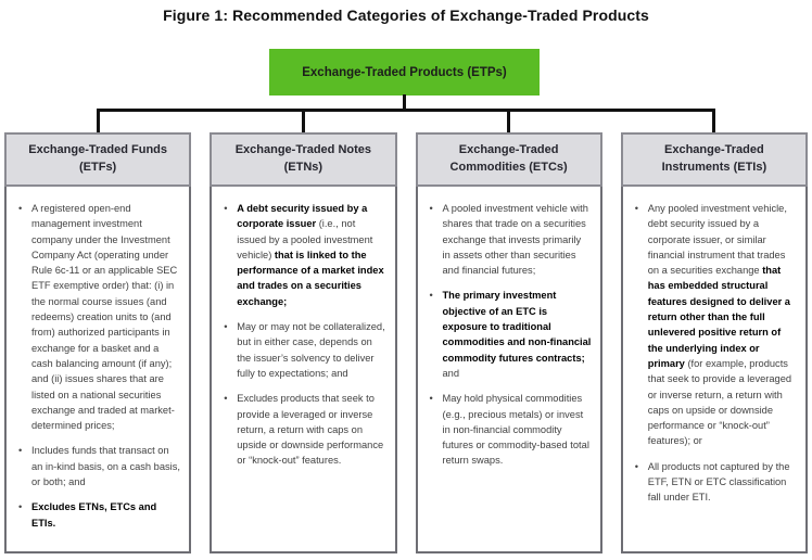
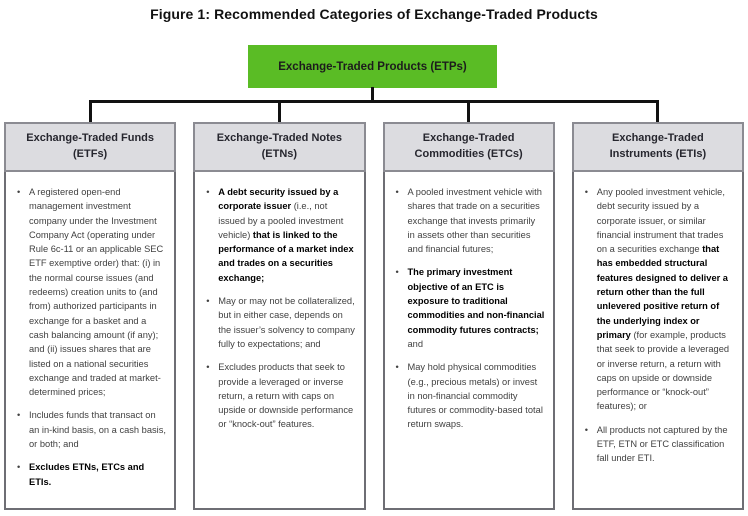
  Figure 1: Recommended Categories of Exchange-Traded Products
  Exchange-Traded Products (ETPs)
  Exchange-Traded Funds (ETFs)
  •
  A registered open-end management investment company under the Investment Company Act (operating under Rule 6c-11 or an applicable SEC ETF exemptive order) that: (i) in the normal course issues (and redeems) creation units to (and from) authorized participants in exchange for a basket and a cash balancing amount (if any); and (ii) issues shares that are listed on a national securities exchange and traded at market-determined prices;
  •
  Includes funds that transact on an in-kind basis, on a cash basis, or both; and
  •
  Excludes ETNs, ETCs and ETIs.
  Exchange-Traded Notes (ETNs)
  •
  A debt security issued by a corporate issuer (i.e., not issued by a pooled investment vehicle) that is linked to the performance of a market index and trades on a securities exchange;
  •
- May or may not be collateralized, but in either case, depends on the issuer’s solvency to deliver fully to expectations; and
+ May or may not be collateralized, but in either case, depends on the issuer’s solvency to company fully to expectations; and
  •
  Excludes products that seek to provide a leveraged or inverse return, a return with caps on upside or downside performance or “knock-out” features.
  Exchange-Traded Commodities (ETCs)
  •
  A pooled investment vehicle with shares that trade on a securities exchange that invests primarily in assets other than securities and financial futures;
  •
  The primary investment objective of an ETC is exposure to traditional commodities and non-financial commodity futures contracts; and
  •
  May hold physical commodities (e.g., precious metals) or invest in non-financial commodity futures or commodity-based total return swaps.
  Exchange-Traded Instruments (ETIs)
  •
  Any pooled investment vehicle, debt security issued by a corporate issuer, or similar financial instrument that trades on a securities exchange that has embedded structural features designed to deliver a return other than the full unlevered positive return of the underlying index or primary (for example, products that seek to provide a leveraged or inverse return, a return with caps on upside or downside performance or “knock-out” features); or
  •
  All products not captured by the ETF, ETN or ETC classification fall under ETI.
